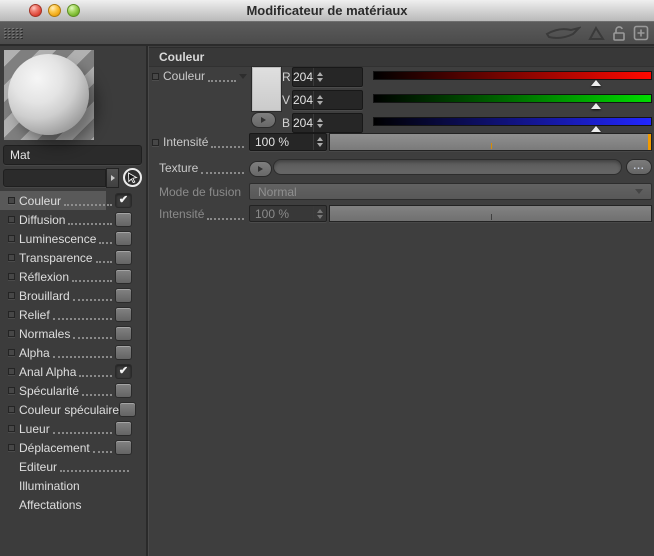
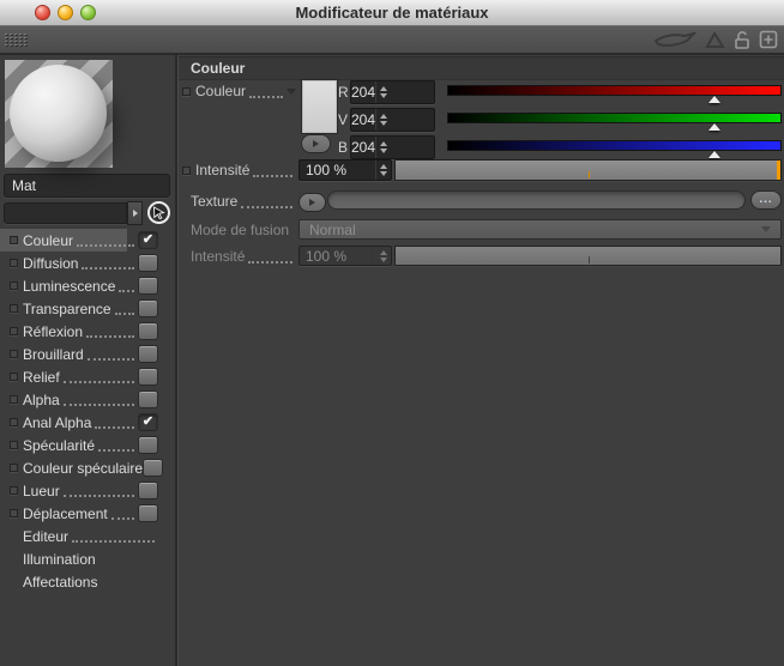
  Modificateur de matériaux
  Mat
  Couleur
  ✔
  Diffusion
  Luminescence
  Transparence
  Réflexion
  Brouillard
  Relief
- Normales
  Alpha
  Anal Alpha
  ✔
  Spécularité
  Couleur spéculaire
  Lueur
  Déplacement
  Editeur
  Illumination
  Affectations
  Couleur
  Couleur
  R
  204
  V
  204
  B
  204
  Intensité
  100 %
  Texture
  ...
  Mode de fusion
  Normal
  Intensité
  100 %
